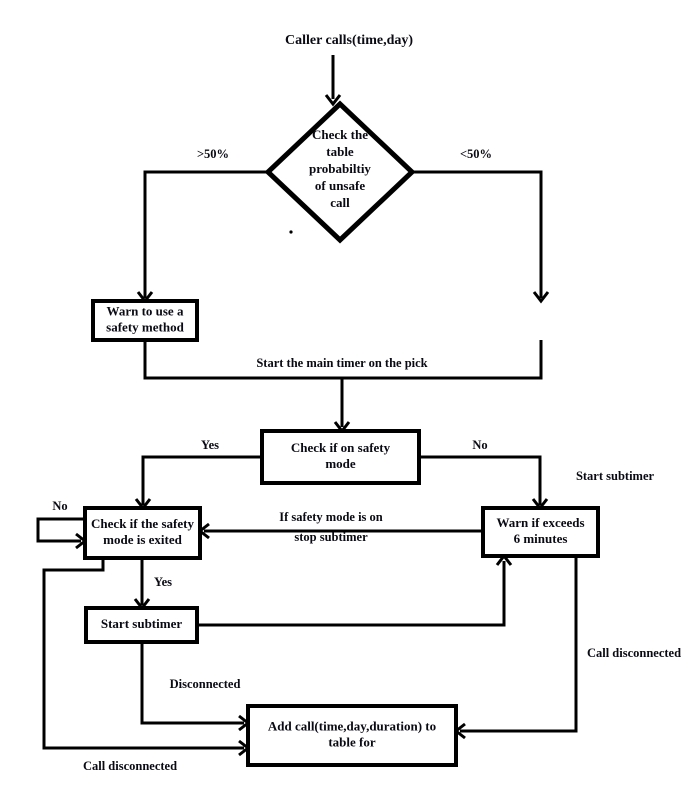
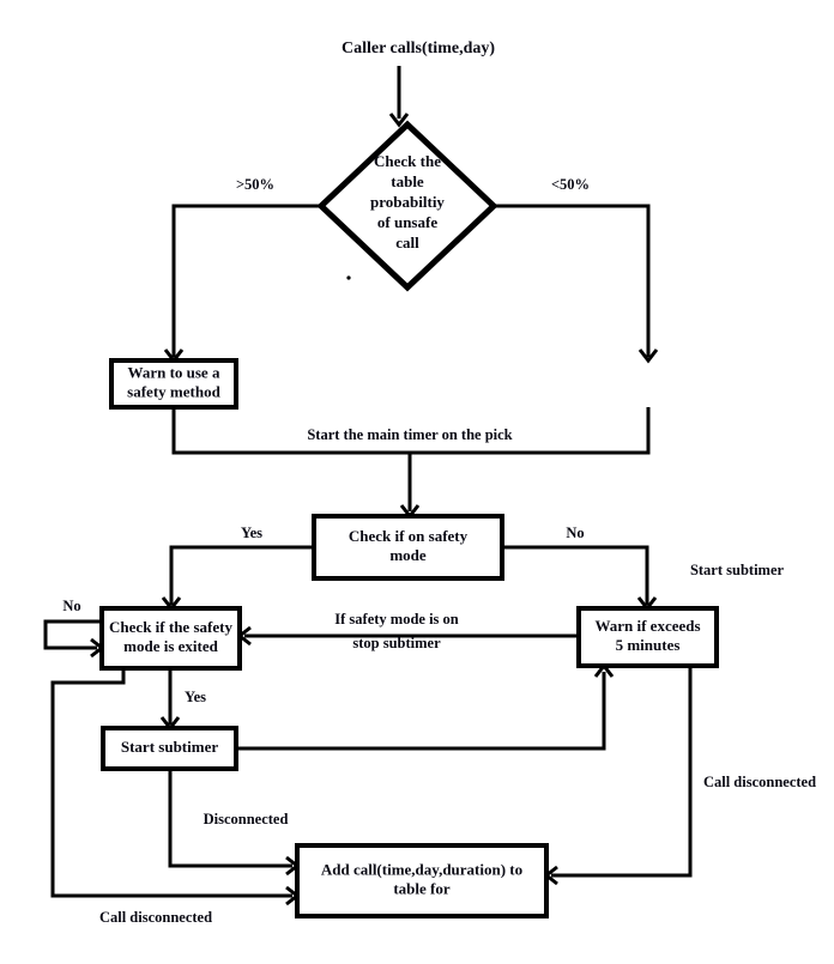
  Caller calls(time,day)
  Check the
  table
  probabiltiy
  of unsafe
  call
  Warn to use a
  safety method
  Check if on safety
  mode
  Check if the safety
  mode is exited
  Warn if exceeds
- 6 minutes
+ 5 minutes
  Start subtimer
  Add call(time,day,duration) to
  table for
  >50%
  <50%
  Start the main timer on the pick
  Yes
  No
  Start subtimer
  No
  If safety mode is on
  stop subtimer
  Yes
  Call disconnected
  Disconnected
  Call disconnected
